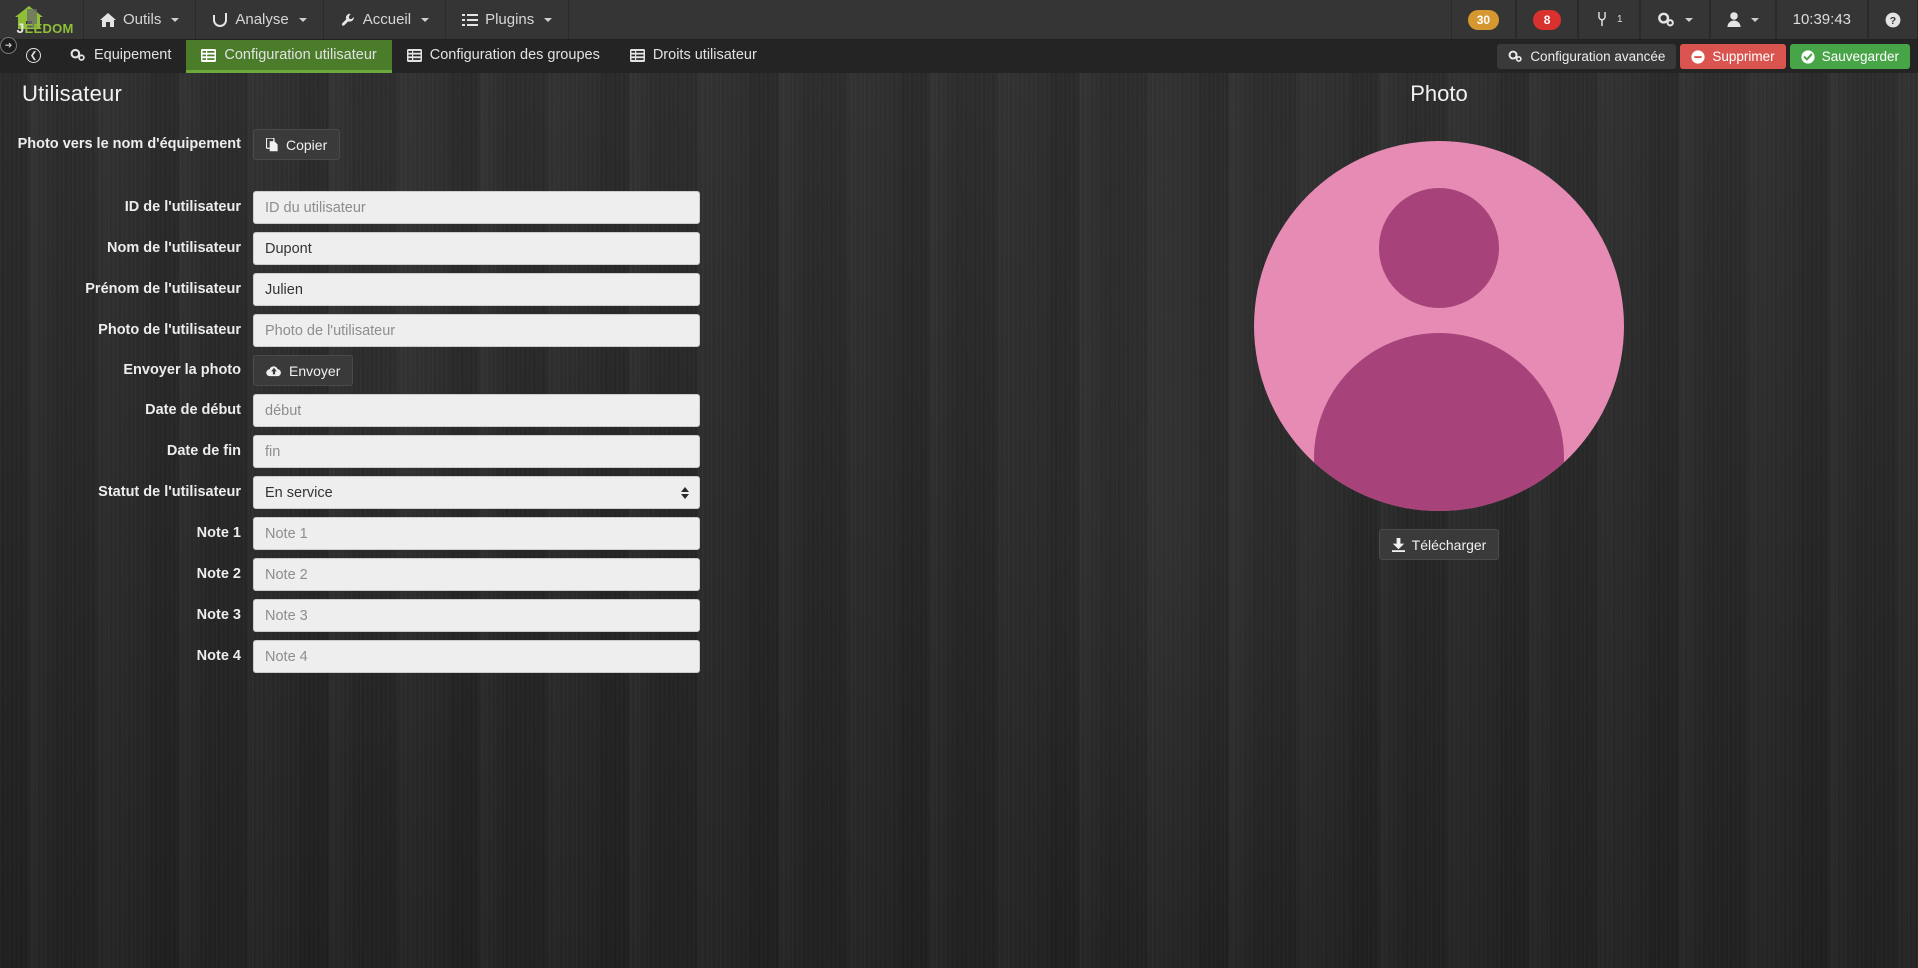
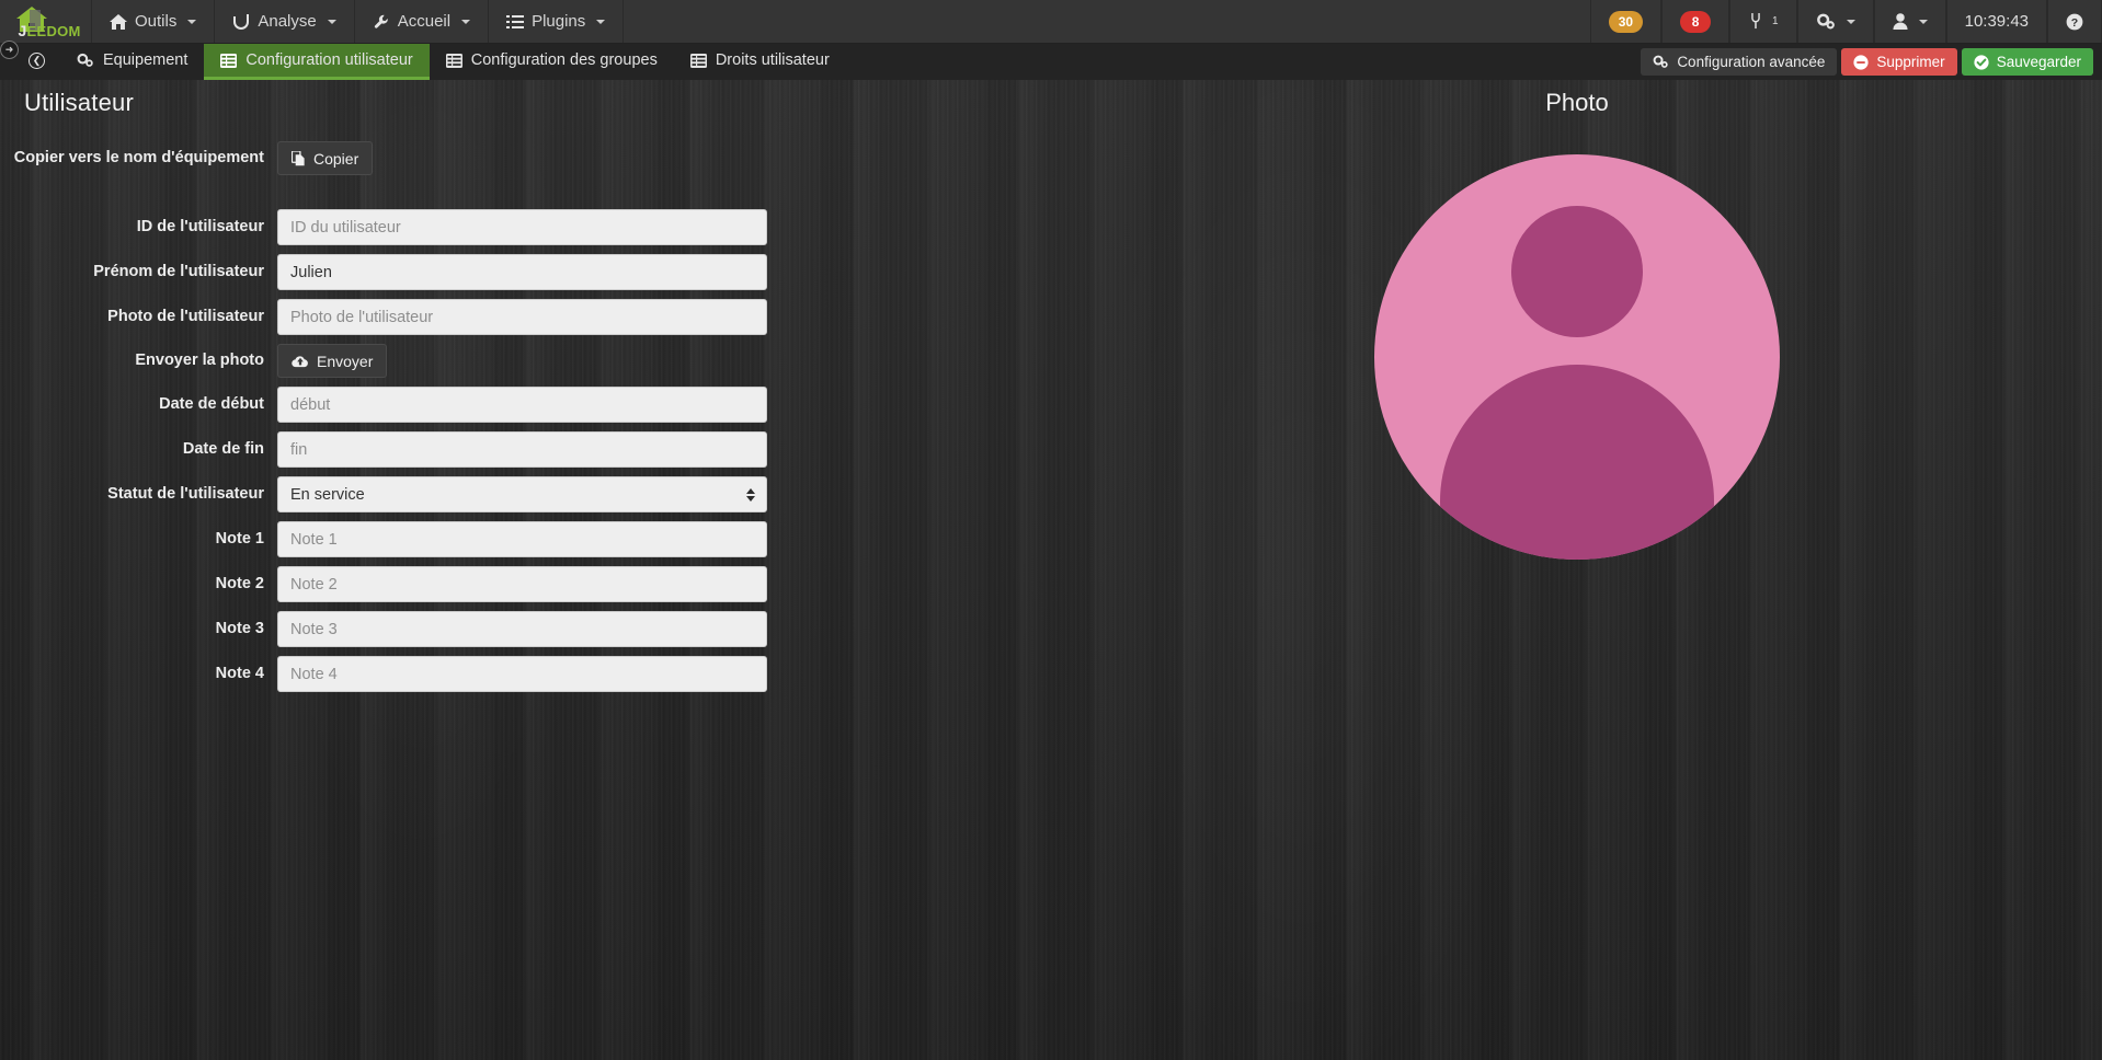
  J
  EEDOM
  Outils
  Analyse
  Accueil
  Plugins
  30
  8
  1
  10:39:43
  ?
  ➜
  ❮
  Equipement
  Configuration utilisateur
  Configuration des groupes
  Droits utilisateur
  Configuration avancée
  Supprimer
  Sauvegarder
  Utilisateur
- Photo vers le nom d'équipement
+ Copier vers le nom d'équipement
  Copier
  ID de l'utilisateur
  ID du utilisateur
- Nom de l'utilisateur
- Dupont
  Prénom de l'utilisateur
  Julien
  Photo de l'utilisateur
  Photo de l'utilisateur
  Envoyer la photo
  Envoyer
  Date de début
  début
  Date de fin
  fin
  Statut de l'utilisateur
  En service
  Note 1
  Note 1
  Note 2
  Note 2
  Note 3
  Note 3
  Note 4
  Note 4
  Photo
- Télécharger
